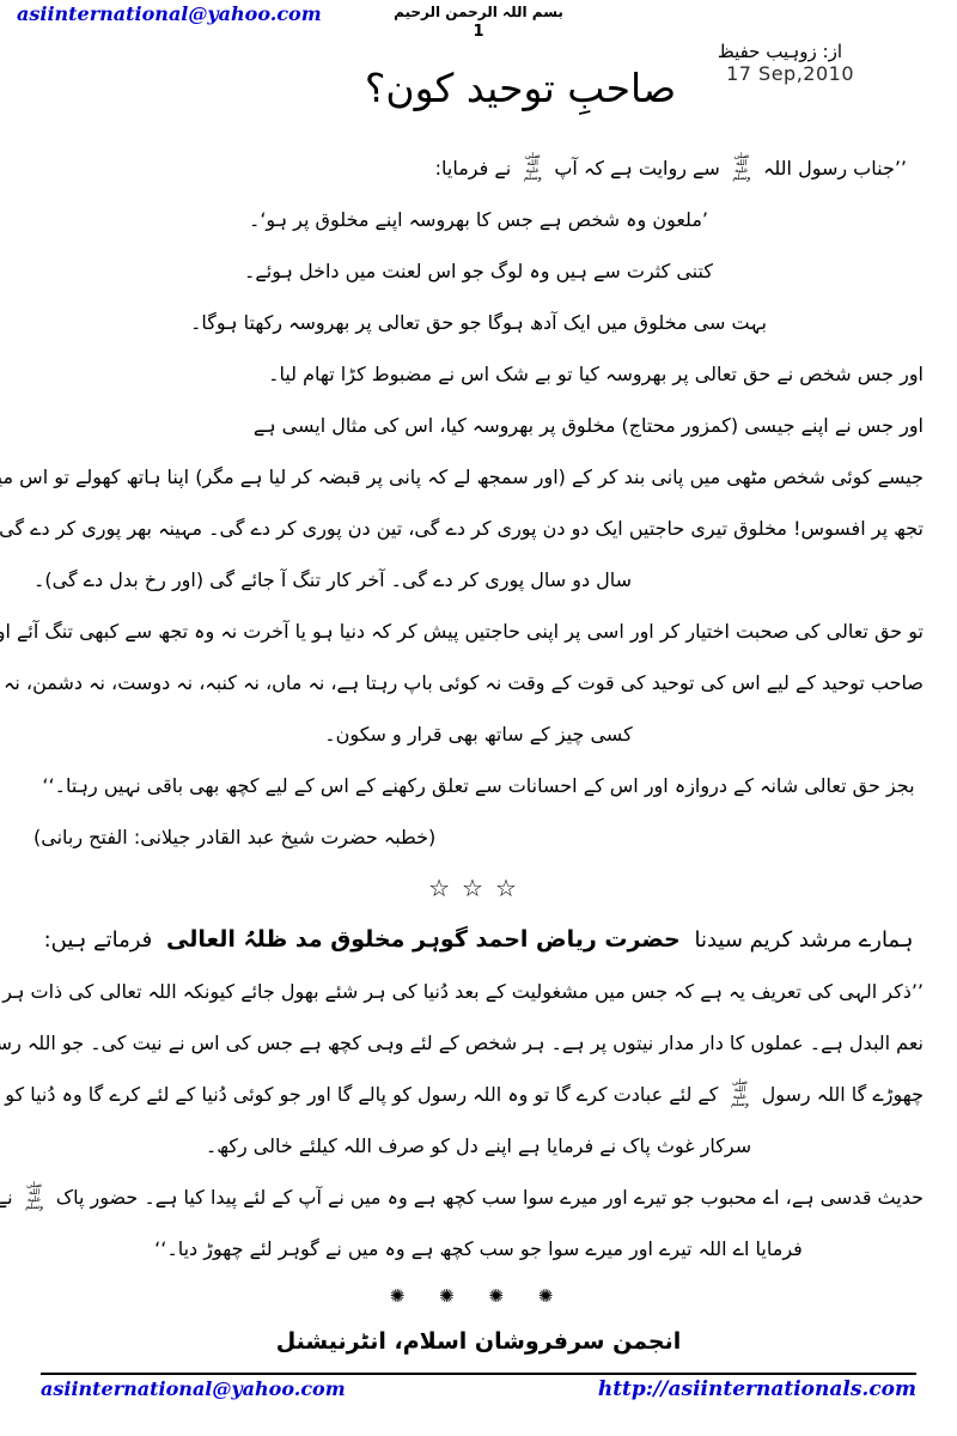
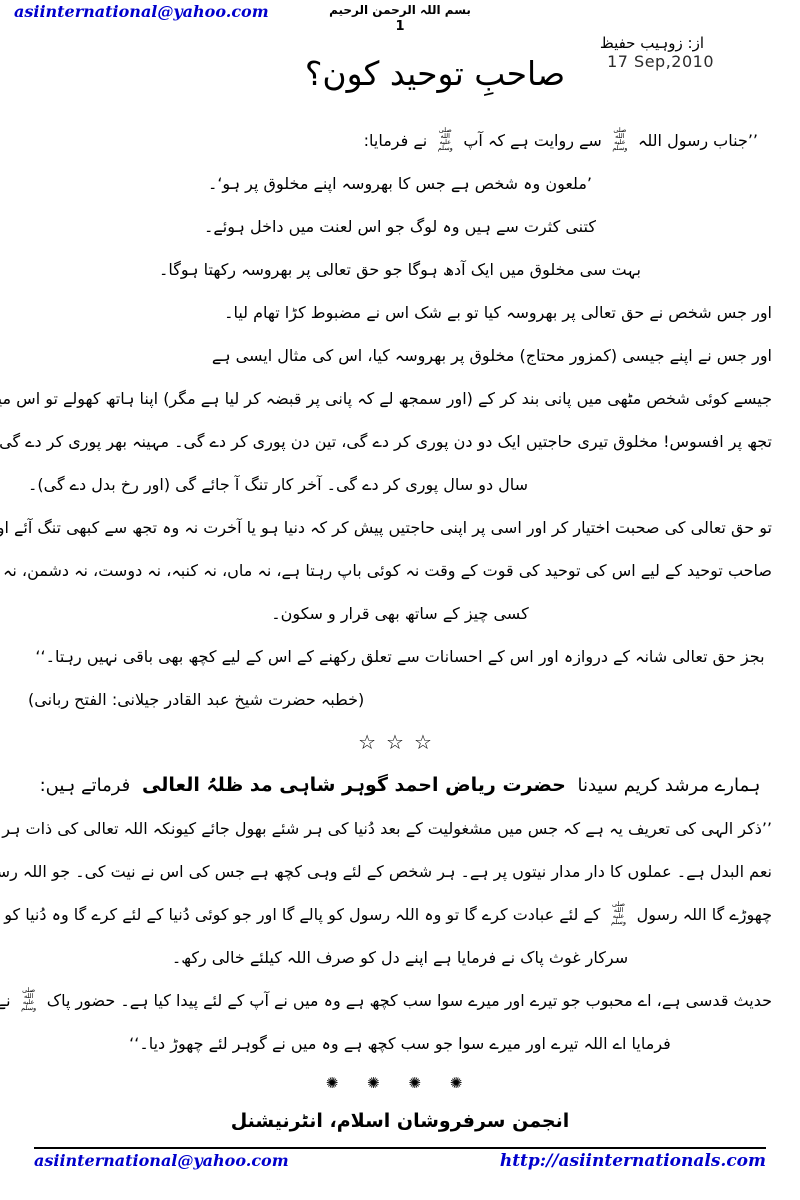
  asiinternational@yahoo.com
  بسم اللہ الرحمن الرحیم
  1
  از: زوہیب حفیظ
  17 Sep,2010
  صاحبِ توحید کون؟
  ’’جناب رسول اللہ صلى الله عليه وسلم سے روایت ہے کہ آپ صلى الله عليه وسلم نے فرمایا:
  ’ملعون وہ شخص ہے جس کا بھروسہ اپنے مخلوق پر ہو‘۔
  کتنی کثرت سے ہیں وہ لوگ جو اس لعنت میں داخل ہوئے۔
  بہت سی مخلوق میں ایک آدھ ہوگا جو حق تعالی پر بھروسہ رکھتا ہوگا۔
  اور جس شخص نے حق تعالی پر بھروسہ کیا تو بے شک اس نے مضبوط کڑا تھام لیا۔
  اور جس نے اپنے جیسی (کمزور محتاج) مخلوق پر بھروسہ کیا، اس کی مثال ایسی ہے
  جیسے کوئی شخص مٹھی میں پانی بند کر کے (اور سمجھ لے کہ پانی پر قبضہ کر لیا ہے مگر) اپنا ہاتھ کھولے تو اس می
  تجھ پر افسوس! مخلوق تیری حاجتیں ایک دو دن پوری کر دے گی، تین دن پوری کر دے گی۔ مہینہ بھر پوری کر دے گی
  سال دو سال پوری کر دے گی۔ آخر کار تنگ آ جائے گی (اور رخ بدل دے گی)۔
  تو حق تعالی کی صحبت اختیار کر اور اسی پر اپنی حاجتیں پیش کر کہ دنیا ہو یا آخرت نہ وہ تجھ سے کبھی تنگ آئے او
  صاحب توحید کے لیے اس کی توحید کی قوت کے وقت نہ کوئی باپ رہتا ہے، نہ ماں، نہ کنبہ، نہ دوست، نہ دشمن، نہ
  کسی چیز کے ساتھ بھی قرار و سکون۔
  بجز حق تعالی شانہ کے دروازہ اور اس کے احسانات سے تعلق رکھنے کے اس کے لیے کچھ بھی باقی نہیں رہتا۔‘‘
  (خطبہ حضرت شیخ عبد القادر جیلانی: الفتح ربانی)
  ☆☆☆
- ہمارے مرشد کریم سیدنا حضرت ریاض احمد گوہر مخلوق مد ظلہُ العالی فرماتے ہیں:
+ ہمارے مرشد کریم سیدنا حضرت ریاض احمد گوہر شاہی مد ظلہُ العالی فرماتے ہیں:
  ’’ذکر الہی کی تعریف یہ ہے کہ جس میں مشغولیت کے بعد دُنیا کی ہر شئے بھول جائے کیونکہ اللہ تعالی کی ذات ہر
  نعم البدل ہے۔ عملوں کا دار مدار نیتوں پر ہے۔ ہر شخص کے لئے وہی کچھ ہے جس کی اس نے نیت کی۔ جو اللہ رس
  چھوڑے گا اللہ رسول صلى الله عليه وسلم کے لئے عبادت کرے گا تو وہ اللہ رسول کو پالے گا اور جو کوئی دُنیا کے لئے کرے گا وہ دُنیا کو
  سرکار غوث پاک نے فرمایا ہے اپنے دل کو صرف اللہ کیلئے خالی رکھ۔
  حدیث قدسی ہے، اے محبوب جو تیرے اور میرے سوا سب کچھ ہے وہ میں نے آپ کے لئے پیدا کیا ہے۔ حضور پاک صلى الله عليه وسلم نے
  فرمایا اے اللہ تیرے اور میرے سوا جو سب کچھ ہے وہ میں نے گوہر لئے چھوڑ دیا۔‘‘
  ✺ ✺ ✺ ✺
  انجمن سرفروشان اسلام، انٹرنیشنل
  asiinternational@yahoo.com
  http://asiinternationals.com
